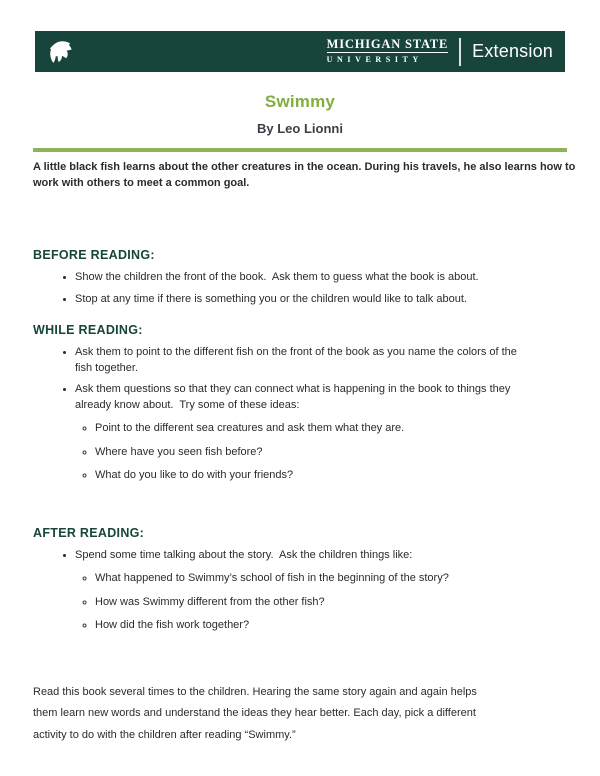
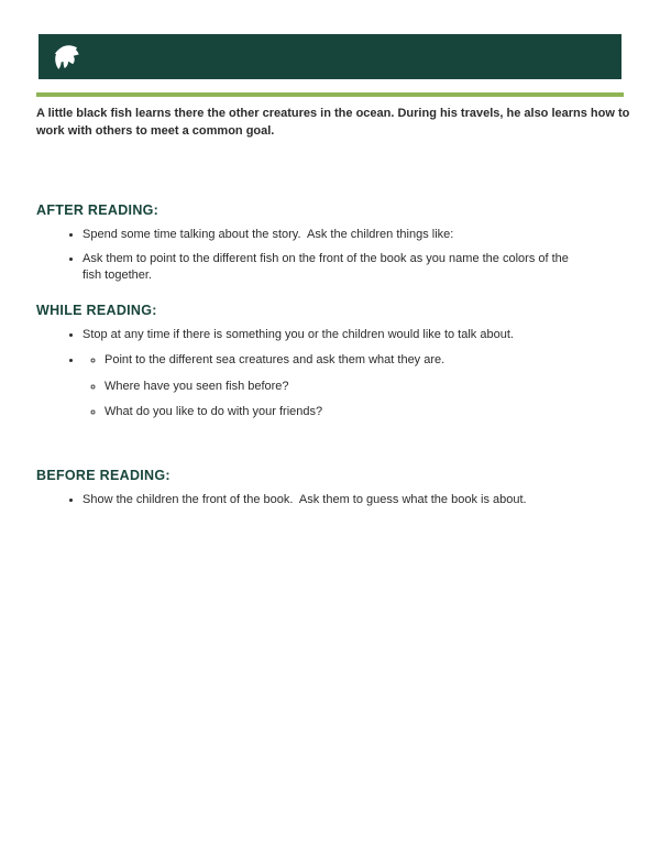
- MICHIGAN STATE
- UNIVERSITY
- Extension
- Swimmy
- By Leo Lionni
- A little black fish learns about the other creatures in the ocean. During his travels, he also learns how to work with others to meet a common goal.
+ A little black fish learns there the other creatures in the ocean. During his travels, he also learns how to work with others to meet a common goal.
- BEFORE READING:
+ AFTER READING:
- Show the children the front of the book. Ask them to guess what the book is about.
+ Spend some time talking about the story. Ask the children things like:
- Stop at any time if there is something you or the children would like to talk about.
+ Ask them to point to the different fish on the front of the book as you name the colors of the fish together.
  WHILE READING:
- Ask them to point to the different fish on the front of the book as you name the colors of the fish together.
+ Stop at any time if there is something you or the children would like to talk about.
- Ask them questions so that they can connect what is happening in the book to things they already know about. Try some of these ideas:
  Point to the different sea creatures and ask them what they are.
  Where have you seen fish before?
  What do you like to do with your friends?
- AFTER READING:
+ BEFORE READING:
- Spend some time talking about the story. Ask the children things like:
+ Show the children the front of the book. Ask them to guess what the book is about.
- What happened to Swimmy’s school of fish in the beginning of the story?
- How was Swimmy different from the other fish?
- How did the fish work together?
- Read this book several times to the children. Hearing the same story again and again helps them learn new words and understand the ideas they hear better. Each day, pick a different activity to do with the children after reading “Swimmy.”
